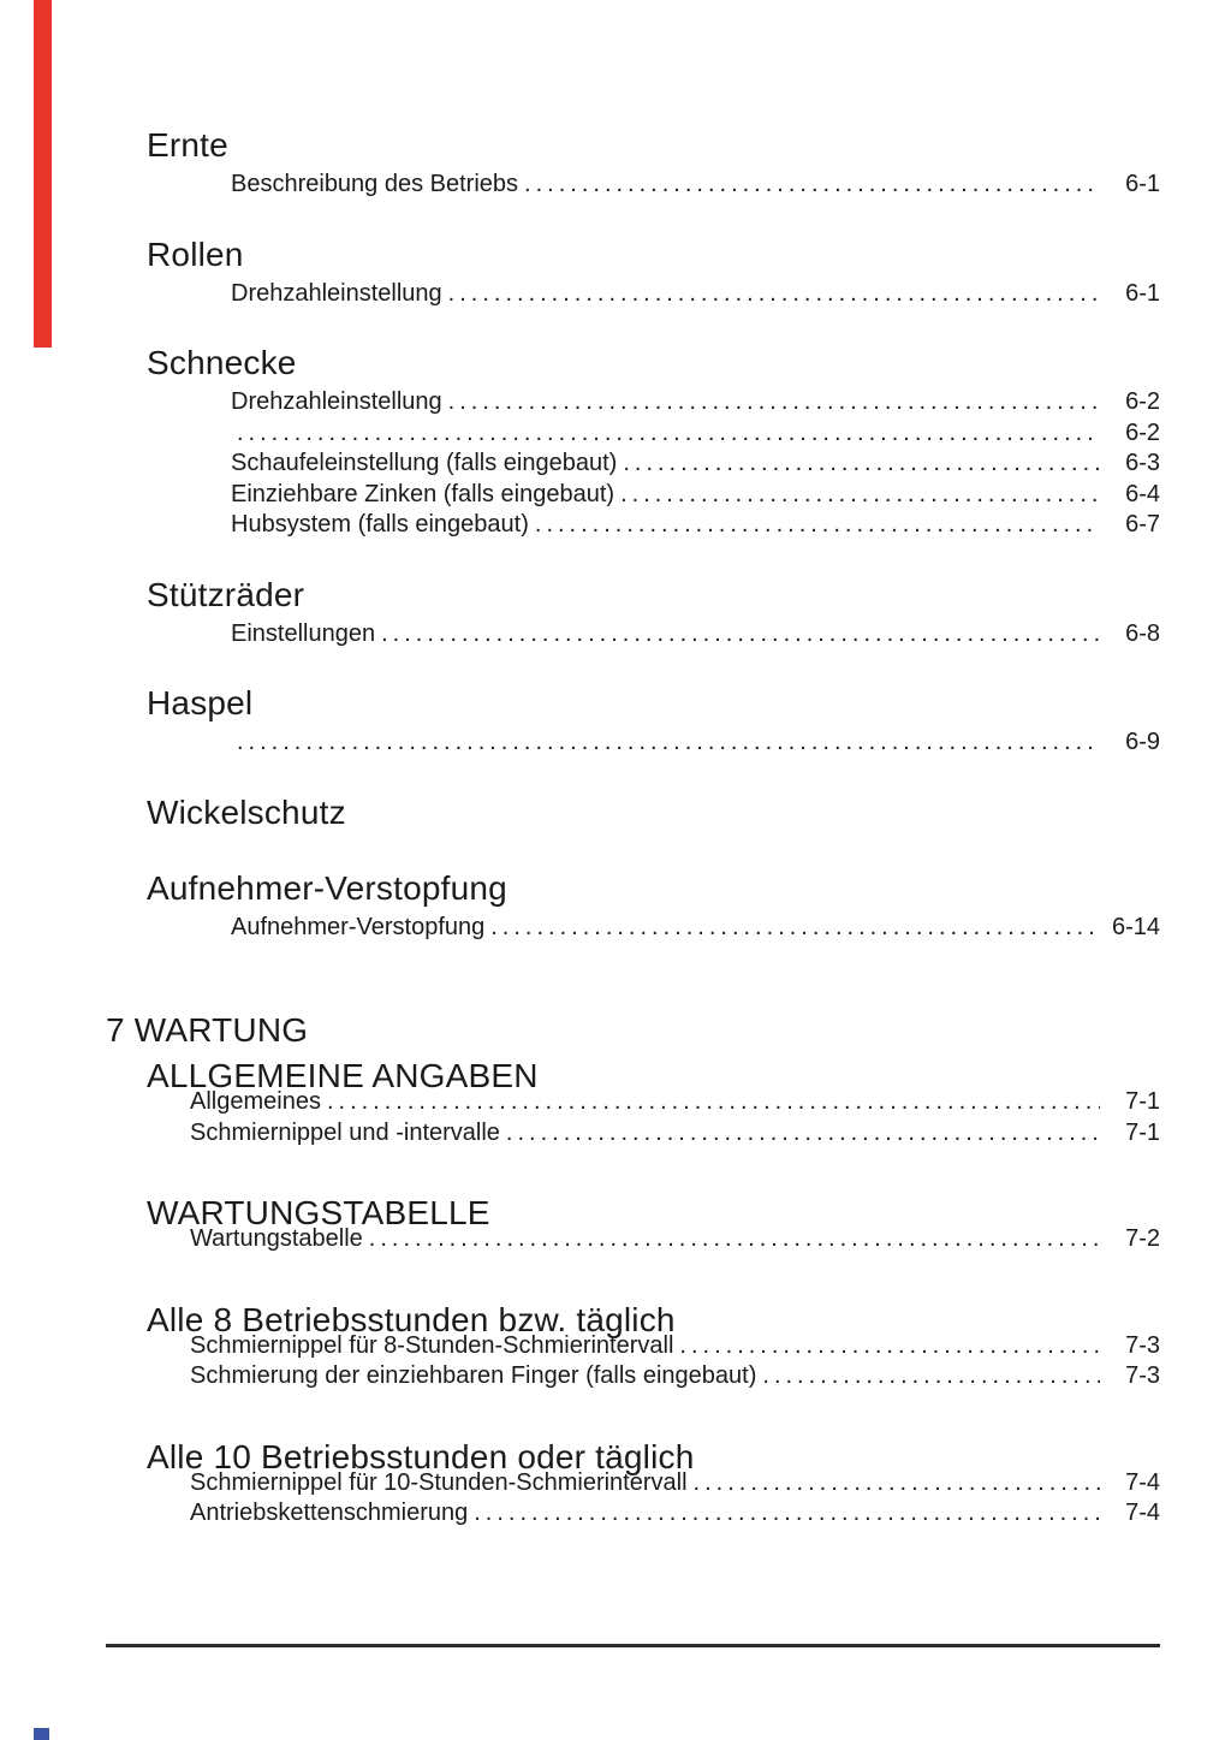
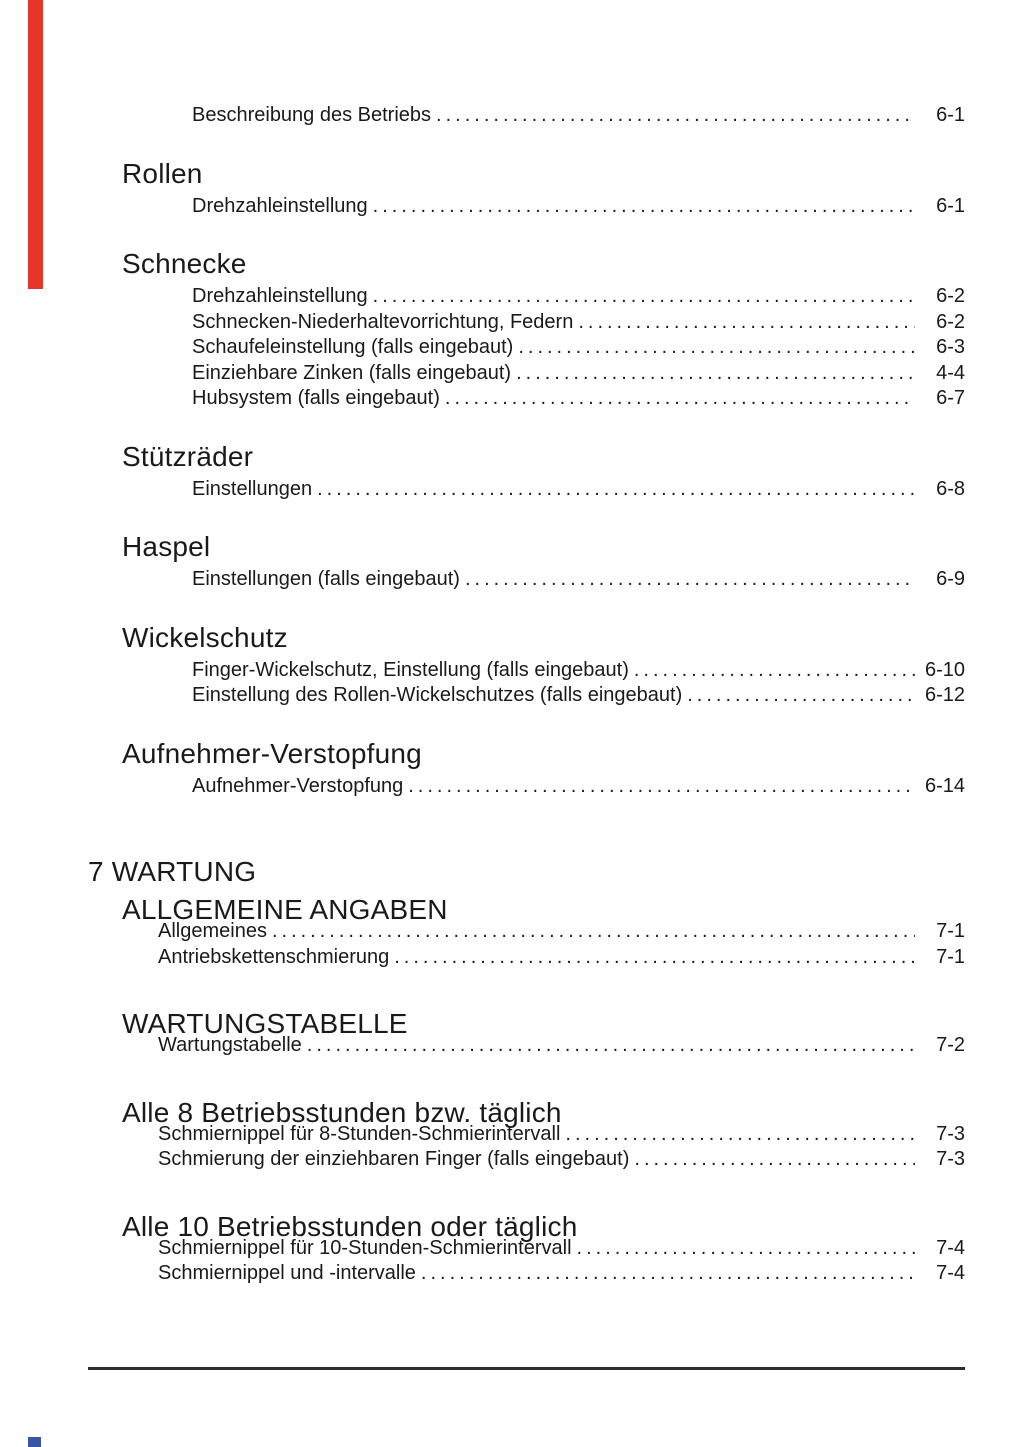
- Ernte
  Beschreibung des Betriebs
  6-1
  Rollen
  Drehzahleinstellung
  6-1
  Schnecke
  Drehzahleinstellung
  6-2
+ Schnecken-Niederhaltevorrichtung, Federn
  6-2
  Schaufeleinstellung (falls eingebaut)
  6-3
  Einziehbare Zinken (falls eingebaut)
- 6-4
+ 4-4
  Hubsystem (falls eingebaut)
  6-7
  Stützräder
  Einstellungen
  6-8
  Haspel
+ Einstellungen (falls eingebaut)
  6-9
  Wickelschutz
+ Finger-Wickelschutz, Einstellung (falls eingebaut)
+ 6-10
+ Einstellung des Rollen-Wickelschutzes (falls eingebaut)
+ 6-12
  Aufnehmer-Verstopfung
  Aufnehmer-Verstopfung
  6-14
  7 WARTUNG
  ALLGEMEINE ANGABEN
  Allgemeines
  7-1
- Schmiernippel und -intervalle
+ Antriebskettenschmierung
  7-1
  WARTUNGSTABELLE
  Wartungstabelle
  7-2
  Alle 8 Betriebsstunden bzw. täglich
  Schmiernippel für 8-Stunden-Schmierintervall
  7-3
  Schmierung der einziehbaren Finger (falls eingebaut)
  7-3
  Alle 10 Betriebsstunden oder täglich
  Schmiernippel für 10-Stunden-Schmierintervall
  7-4
- Antriebskettenschmierung
+ Schmiernippel und -intervalle
  7-4
